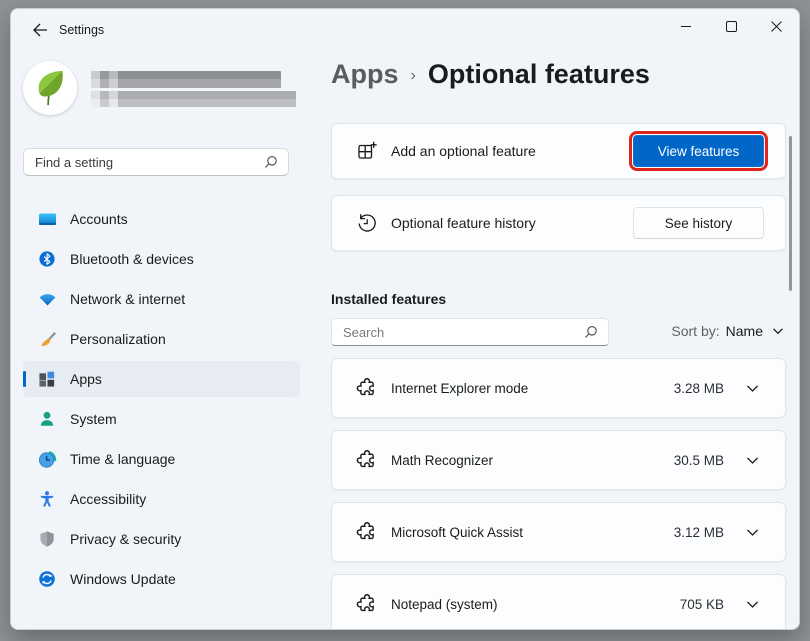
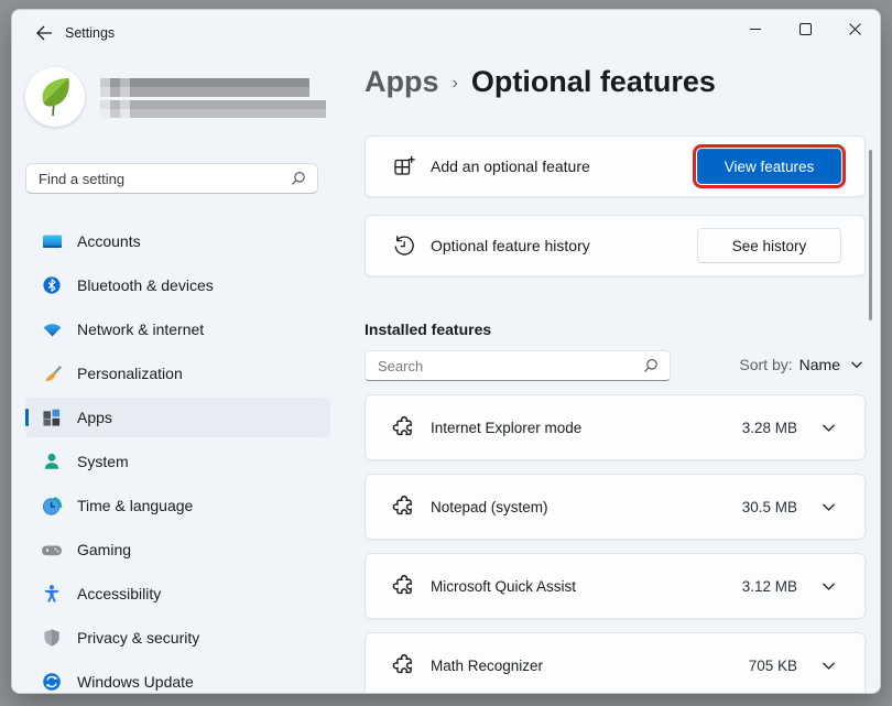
  Settings
  Find a setting
  Accounts
  Bluetooth & devices
  Network & internet
  Personalization
  Apps
  System
  Time & language
+ Gaming
  Accessibility
  Privacy & security
  Windows Update
  Apps
  ›
  Optional features
  Add an optional feature
  View features
  Optional feature history
  See history
  Installed features
  Search
  Sort by:
  Name
  Internet Explorer mode
  3.28 MB
- Math Recognizer
+ Notepad (system)
  30.5 MB
  Microsoft Quick Assist
  3.12 MB
- Notepad (system)
+ Math Recognizer
  705 KB
